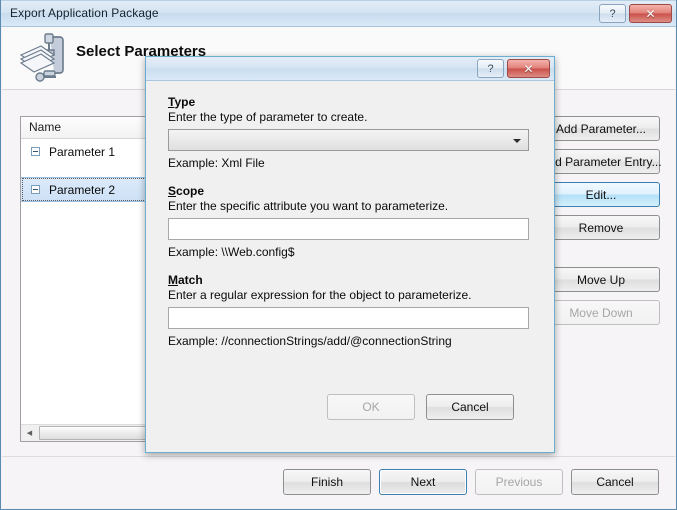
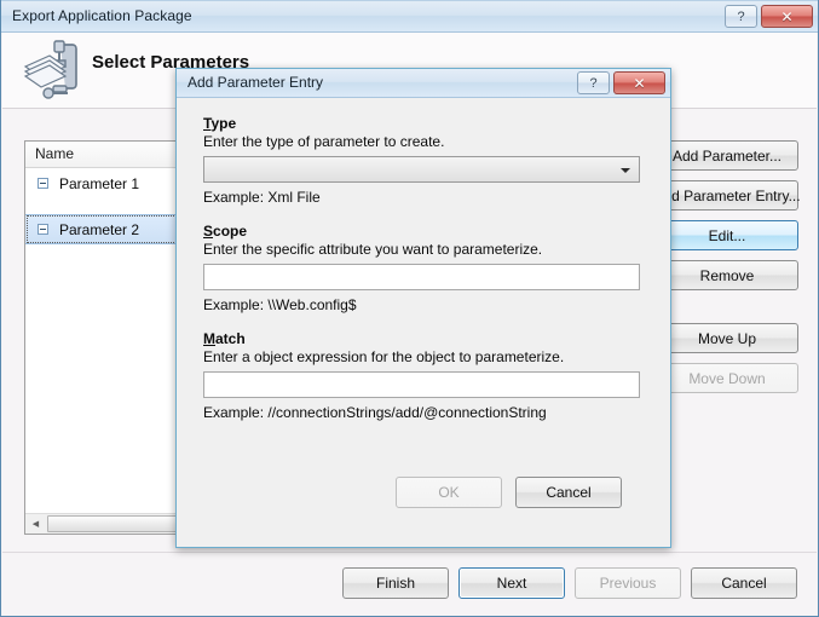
  Export Application Package
  ?
  ✕
  Select Parameters
  Name
  Parameter 1
  Parameter 2
  Add Parameter...
  d Parameter Entry...
  Edit...
  Remove
  Move Up
  Move Down
  Finish
  Next
  Previous
  Cancel
+ Add Parameter Entry
  ?
  ✕
  Type
  Enter the type of parameter to create.
  Example: Xml File
  Scope
  Enter the specific attribute you want to parameterize.
  Example: \\Web.config$
  Match
- Enter a regular expression for the object to parameterize.
+ Enter a object expression for the object to parameterize.
  Example: //connectionStrings/add/@connectionString
  OK
  Cancel
